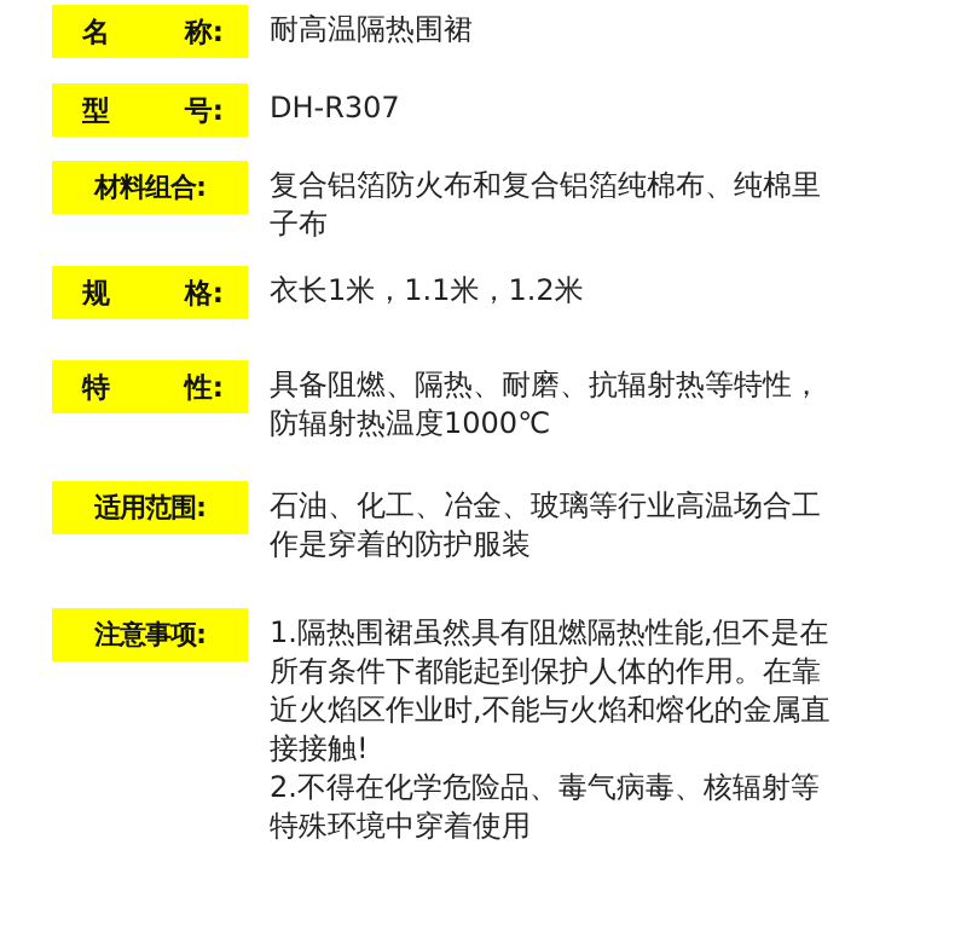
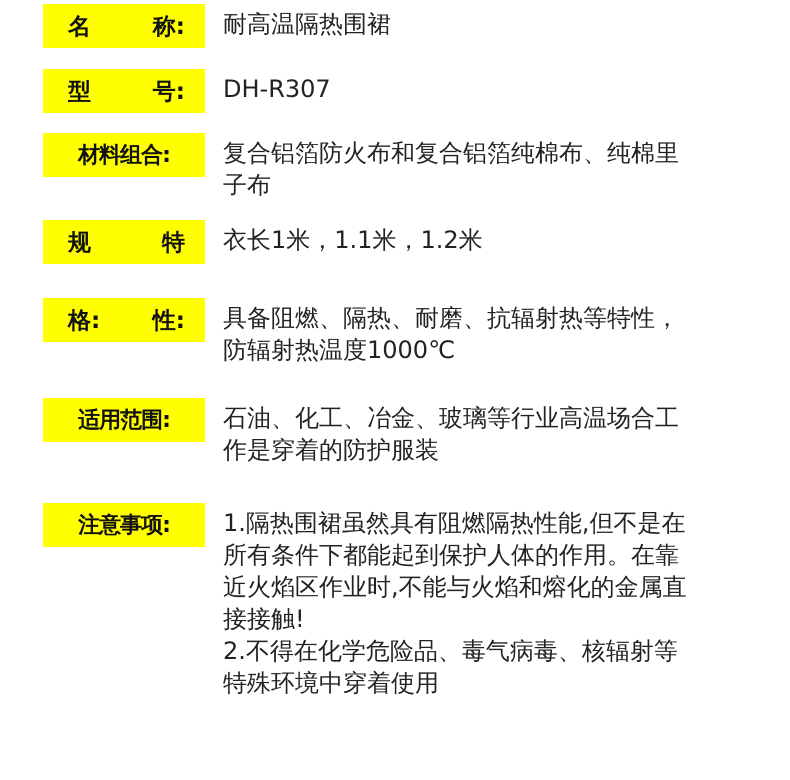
  名
  称:
  耐高温隔热围裙
  型
  号:
  DH-R307
  材料组合:
  复合铝箔防火布和复合铝箔纯棉布、纯棉里
  子布
  规
- 格:
+ 特
  衣长1米，1.1米，1.2米
- 特
+ 格:
  性:
  具备阻燃、隔热、耐磨、抗辐射热等特性，
  防辐射热温度1000℃
  适用范围:
  石油、化工、冶金、玻璃等行业高温场合工
  作是穿着的防护服装
  注意事项:
  1.隔热围裙虽然具有阻燃隔热性能,但不是在
  所有条件下都能起到保护人体的作用。在靠
  近火焰区作业时,不能与火焰和熔化的金属直
  接接触!
  2.不得在化学危险品、毒气病毒、核辐射等
  特殊环境中穿着使用
